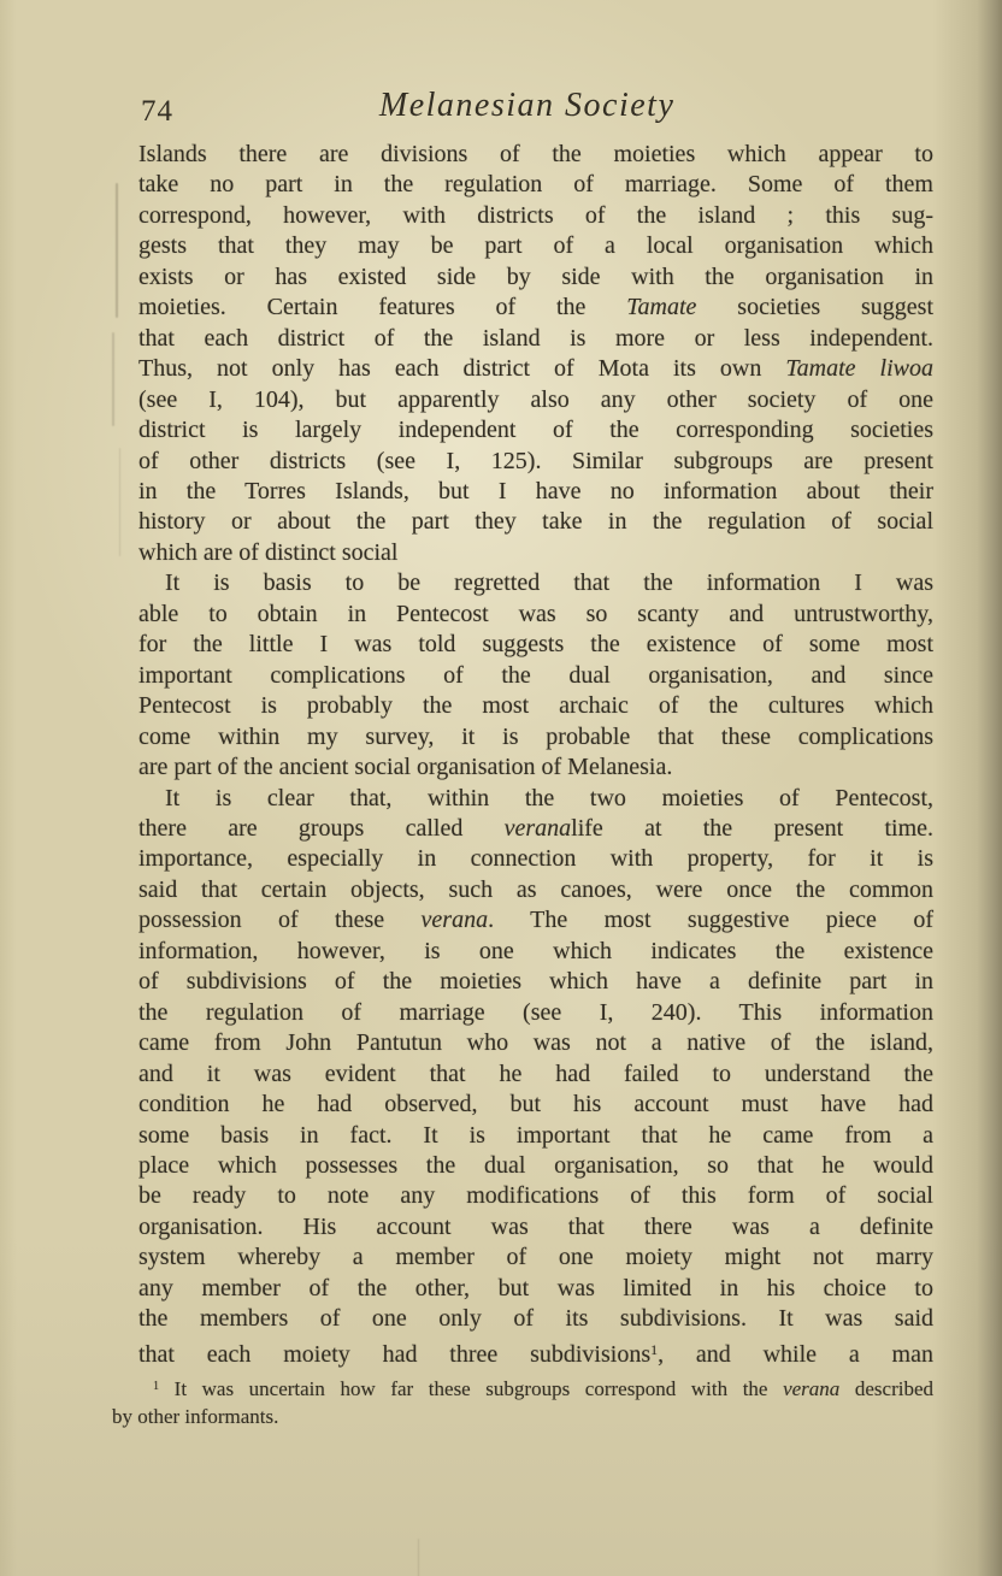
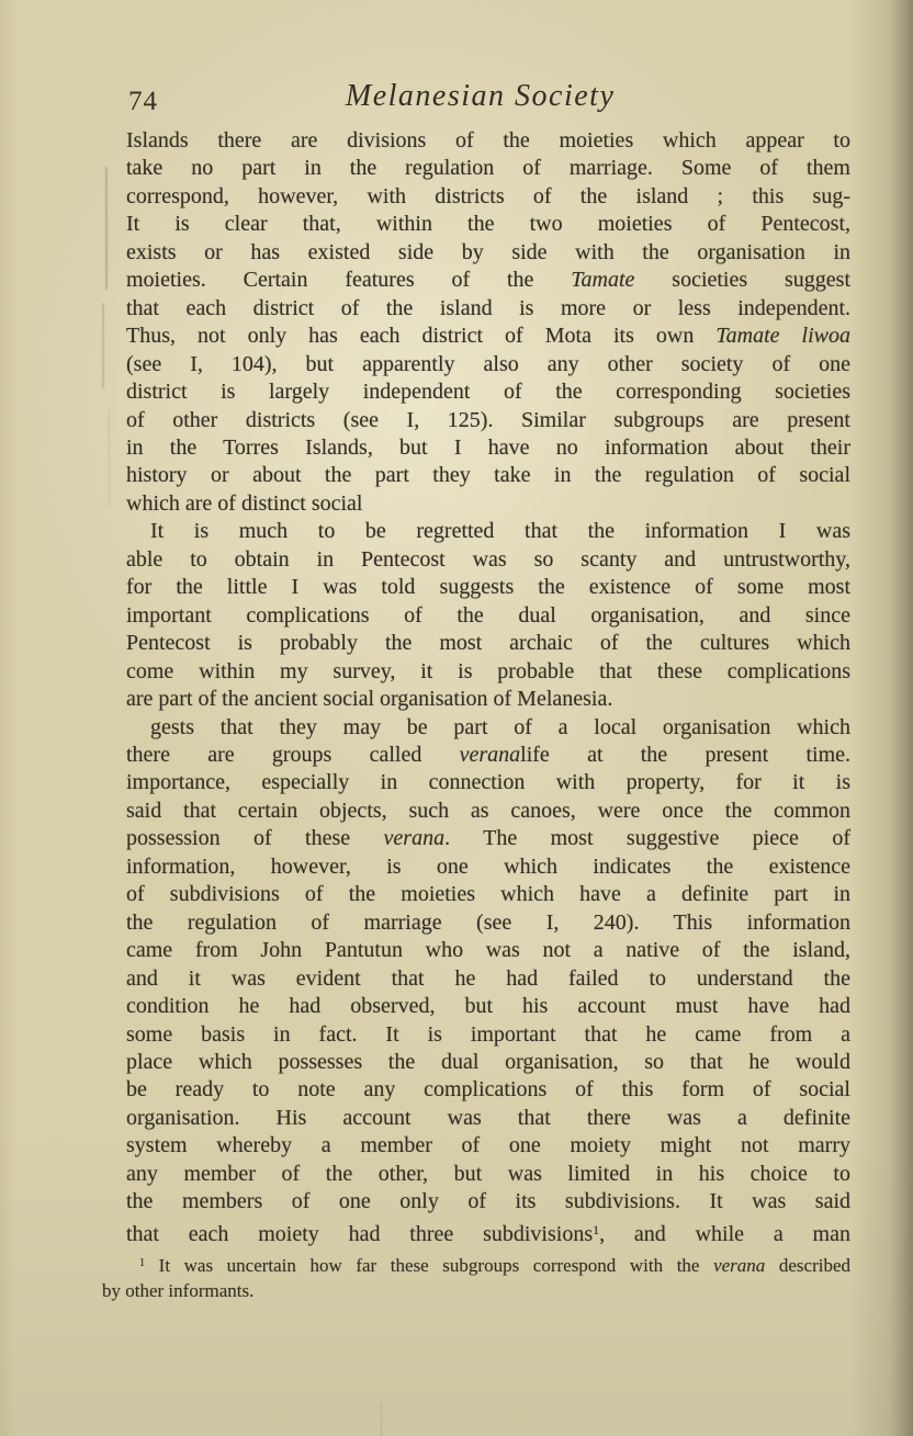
  74
  Melanesian Society
  Islands there are divisions of the moieties which appear to
  take no part in the regulation of marriage. Some of them
  correspond, however, with districts of the island ; this sug-
- gests that they may be part of a local organisation which
+ It is clear that, within the two moieties of Pentecost,
  exists or has existed side by side with the organisation in
  moieties. Certain features of the Tamate societies suggest
  that each district of the island is more or less independent.
  Thus, not only has each district of Mota its own Tamate liwoa
  (see I, 104), but apparently also any other society of one
  district is largely independent of the corresponding societies
  of other districts (see I, 125). Similar subgroups are present
  in the Torres Islands, but I have no information about their
  history or about the part they take in the regulation of social
  which are of distinct social
- It is basis to be regretted that the information I was
+ It is much to be regretted that the information I was
  able to obtain in Pentecost was so scanty and untrustworthy,
  for the little I was told suggests the existence of some most
  important complications of the dual organisation, and since
  Pentecost is probably the most archaic of the cultures which
  come within my survey, it is probable that these complications
  are part of the ancient social organisation of Melanesia.
- It is clear that, within the two moieties of Pentecost,
+ gests that they may be part of a local organisation which
  there are groups called veranalife at the present time.
  importance, especially in connection with property, for it is
  said that certain objects, such as canoes, were once the common
  possession of these verana. The most suggestive piece of
  information, however, is one which indicates the existence
  of subdivisions of the moieties which have a definite part in
  the regulation of marriage (see I, 240). This information
  came from John Pantutun who was not a native of the island,
  and it was evident that he had failed to understand the
  condition he had observed, but his account must have had
  some basis in fact. It is important that he came from a
  place which possesses the dual organisation, so that he would
- be ready to note any modifications of this form of social
+ be ready to note any complications of this form of social
  organisation. His account was that there was a definite
  system whereby a member of one moiety might not marry
  any member of the other, but was limited in his choice to
  the members of one only of its subdivisions. It was said
  that each moiety had three subdivisions1, and while a man
  1 It was uncertain how far these subgroups correspond with the verana described
  by other informants.
